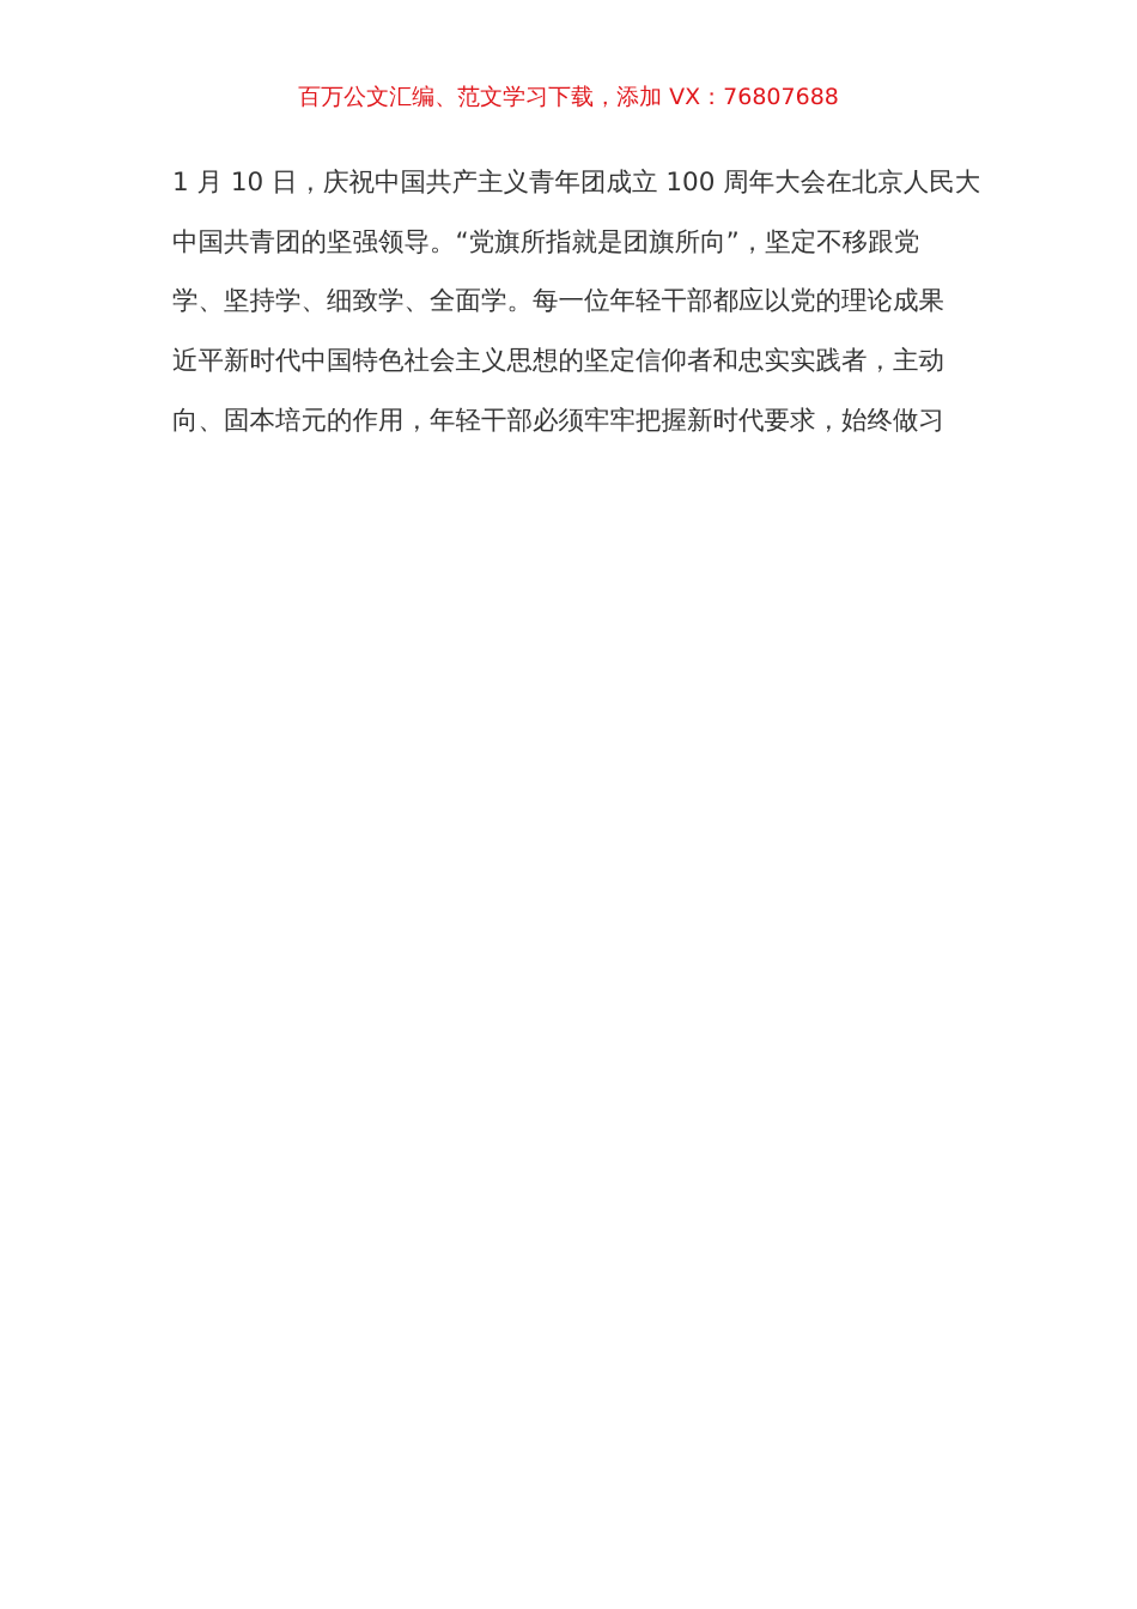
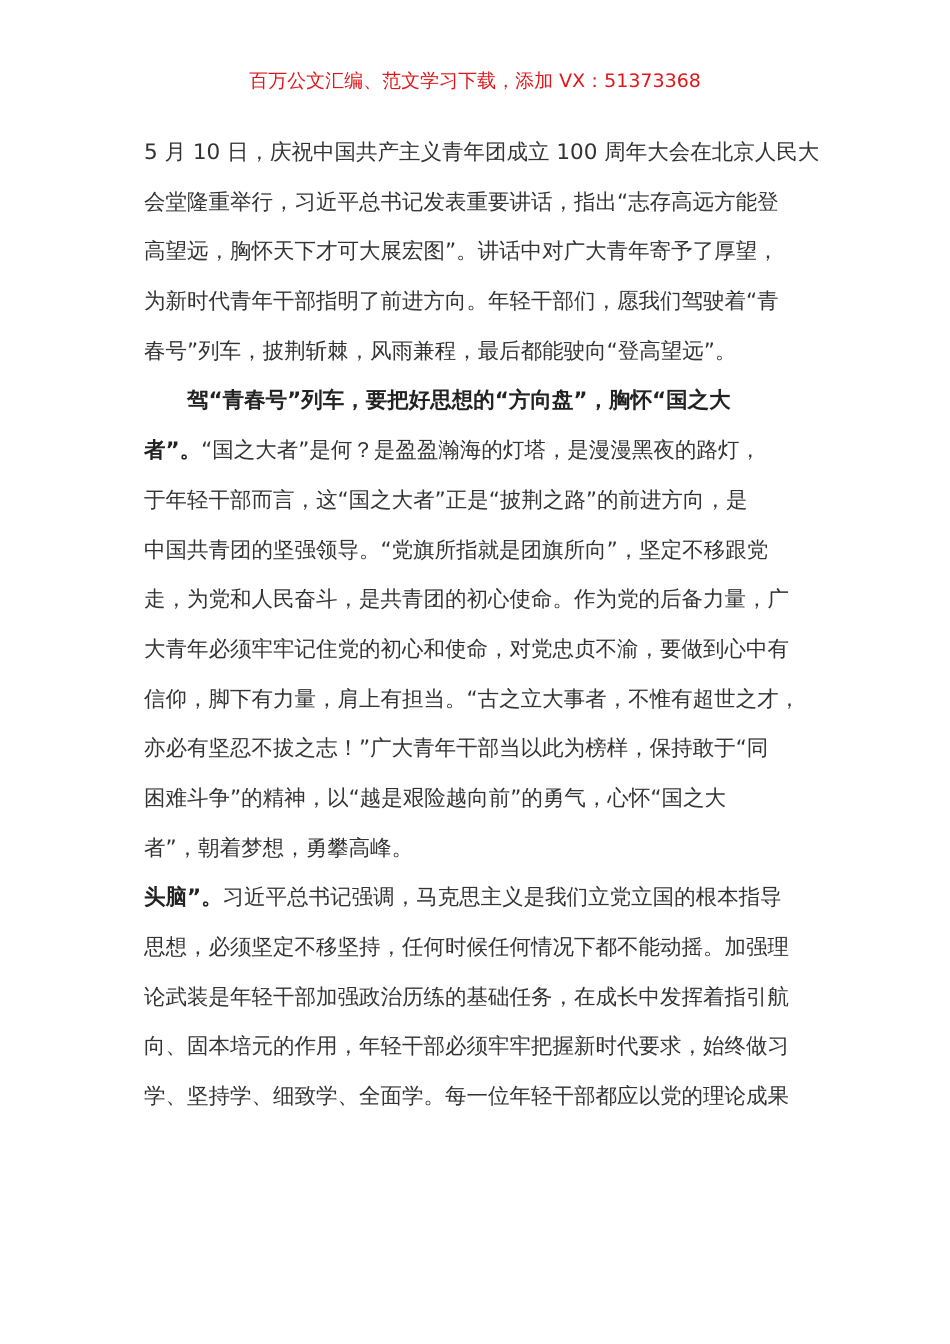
- 百万公文汇编、范文学习下载，添加 VX：76807688
+ 百万公文汇编、范文学习下载，添加 VX：51373368
- 1 月 10 日，庆祝中国共产主义青年团成立 100 周年大会在北京人民大
+ 5 月 10 日，庆祝中国共产主义青年团成立 100 周年大会在北京人民大
+ 会堂隆重举行，习近平总书记发表重要讲话，指出“志存高远方能登
+ 高望远，胸怀天下才可大展宏图”。讲话中对广大青年寄予了厚望，
+ 为新时代青年干部指明了前进方向。年轻干部们，愿我们驾驶着“青
+ 春号”列车，披荆斩棘，风雨兼程，最后都能驶向“登高望远”。
+ 驾“青春号”列车，要把好思想的“方向盘”，胸怀“国之大
+ 者”。“国之大者”是何？是盈盈瀚海的灯塔，是漫漫黑夜的路灯，
+ 于年轻干部而言，这“国之大者”正是“披荆之路”的前进方向，是
  中国共青团的坚强领导。“党旗所指就是团旗所向”，坚定不移跟党
+ 走，为党和人民奋斗，是共青团的初心使命。作为党的后备力量，广
+ 大青年必须牢牢记住党的初心和使命，对党忠贞不渝，要做到心中有
+ 信仰，脚下有力量，肩上有担当。“古之立大事者，不惟有超世之才，
+ 亦必有坚忍不拔之志！”广大青年干部当以此为榜样，保持敢于“同
+ 困难斗争”的精神，以“越是艰险越向前”的勇气，心怀“国之大
+ 者”，朝着梦想，勇攀高峰。
+ 头脑”。习近平总书记强调，马克思主义是我们立党立国的根本指导
+ 思想，必须坚定不移坚持，任何时候任何情况下都不能动摇。加强理
+ 论武装是年轻干部加强政治历练的基础任务，在成长中发挥着指引航
- 学、坚持学、细致学、全面学。每一位年轻干部都应以党的理论成果
+ 向、固本培元的作用，年轻干部必须牢牢把握新时代要求，始终做习
- 近平新时代中国特色社会主义思想的坚定信仰者和忠实实践者，主动
- 向、固本培元的作用，年轻干部必须牢牢把握新时代要求，始终做习
+ 学、坚持学、细致学、全面学。每一位年轻干部都应以党的理论成果
